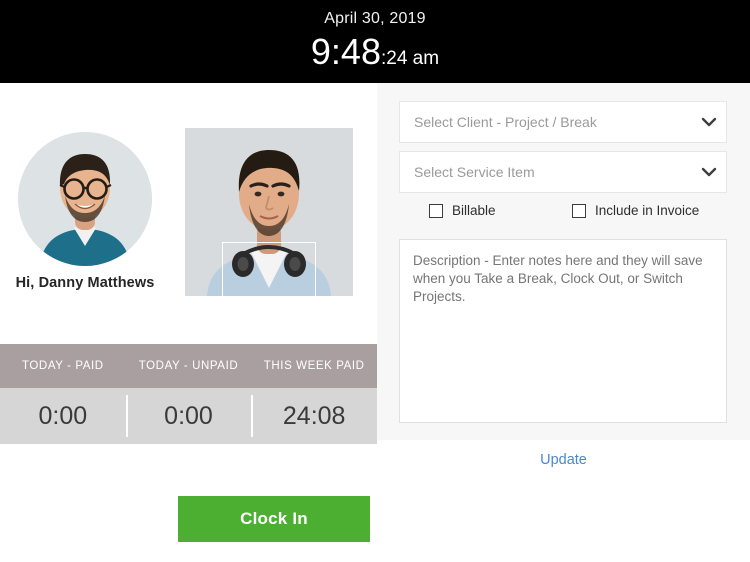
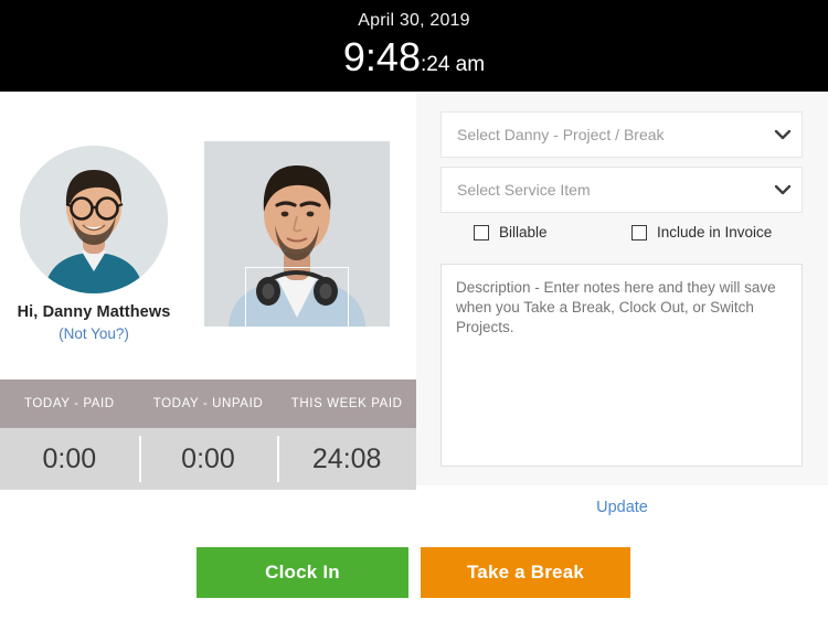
  April 30, 2019
  9:48:24 am
  Hi, Danny Matthews
+ (Not You?)
  TODAY - PAID
  TODAY - UNPAID
  THIS WEEK PAID
  0:00
  0:00
  24:08
- Select Client - Project / Break
+ Select Danny - Project / Break
  Select Service Item
  Billable
  Include in Invoice
  Update
  Clock In
+ Take a Break
